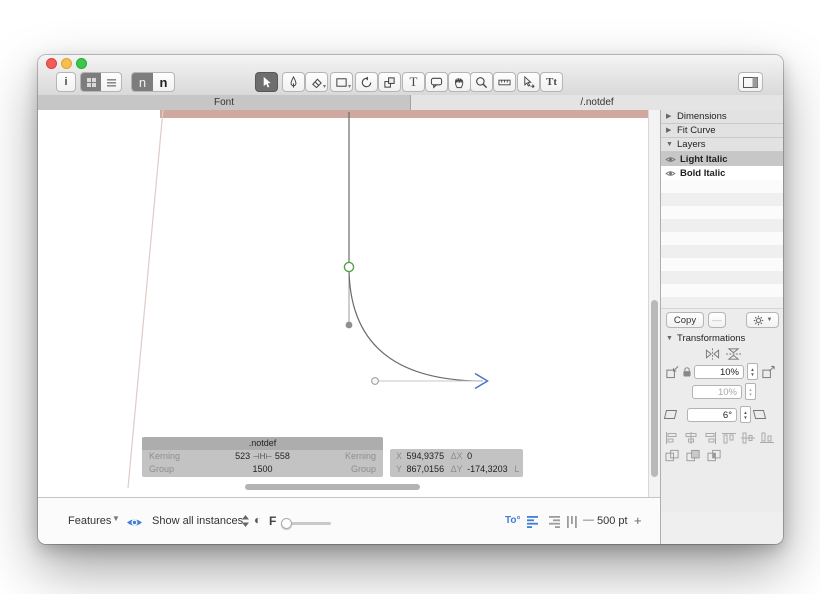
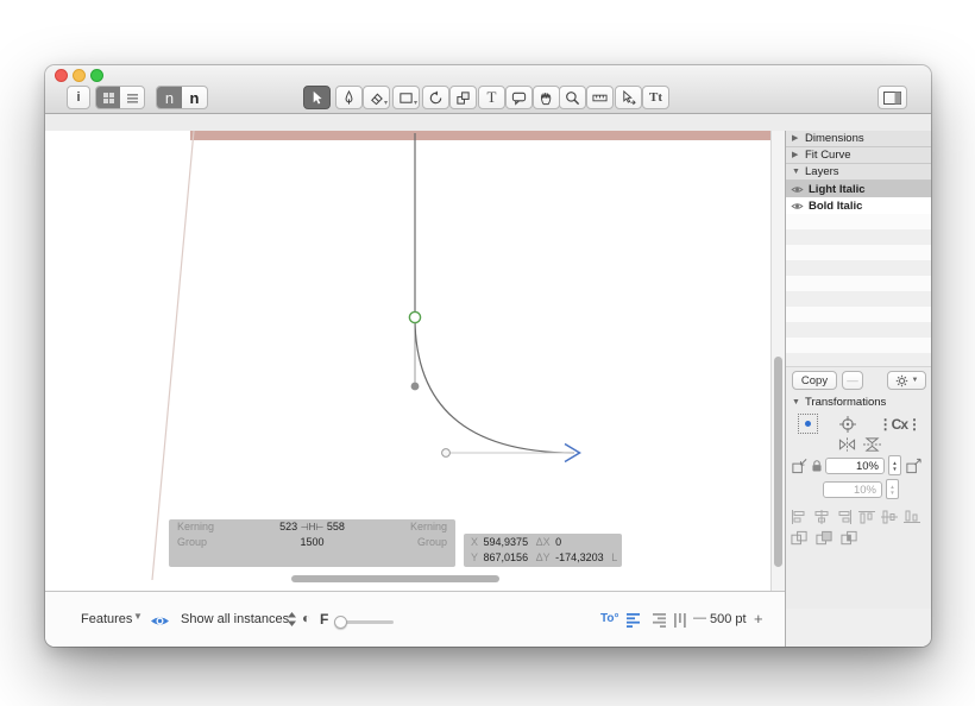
  i
  n
  n
  T
  Tt
- Font
- /.notdef
- .notdef
  Kerning
  523 ⊣H⊢ 558
  Kerning
  Group
  1500
  Group
  X 594,9375 ΔX 0
  Y 867,0156 ΔY -174,3203 L
  Dimensions
  Fit Curve
  Layers
  Light Italic
  Bold Italic
  Copy
  —
  Transformations
+ ⋮Cx⋮
  10%
  10%
- 6°
  Features
  ▼
  Show all instances
  ◐
  F
  To°
  —
  500 pt
  +
